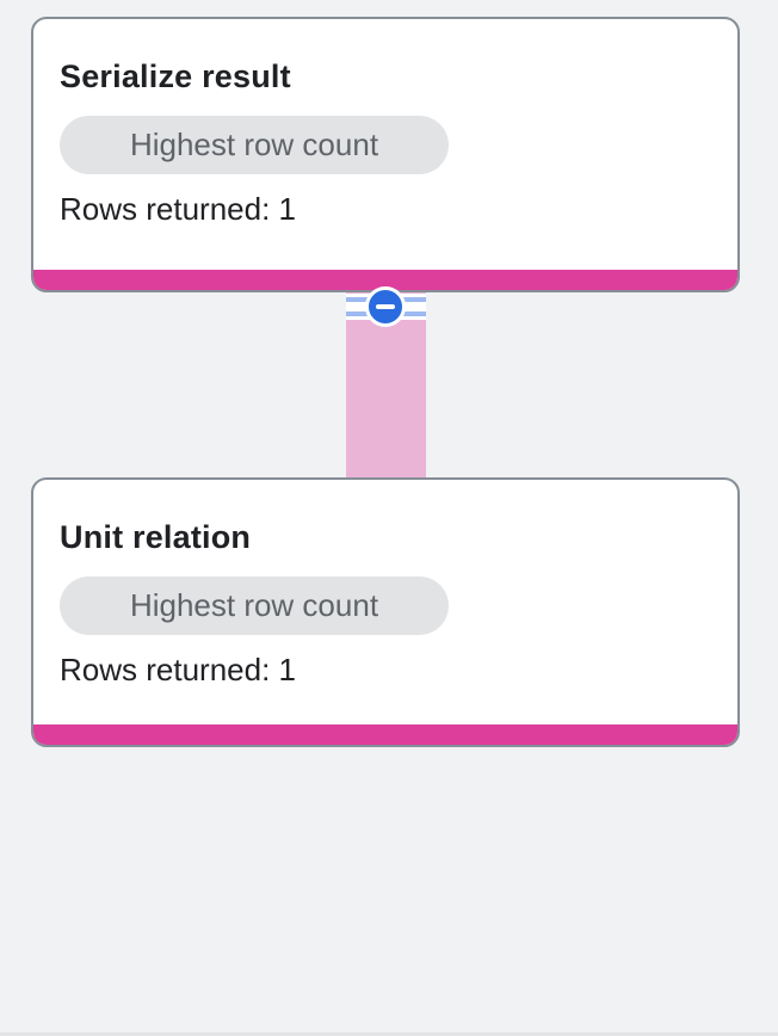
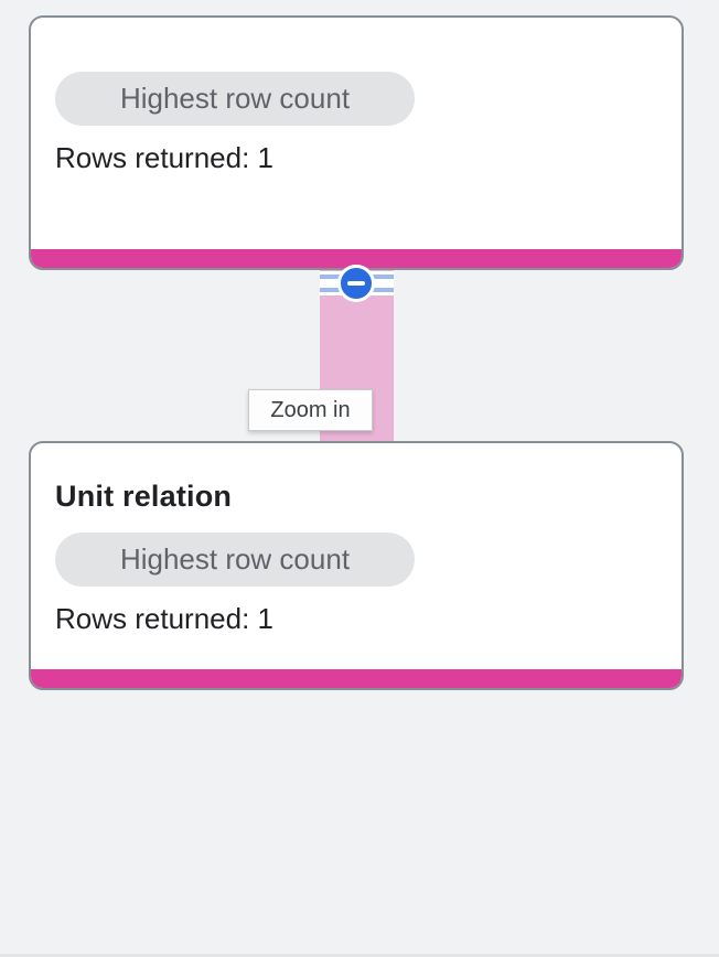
- Serialize result
  Highest row count
  Rows returned: 1
+ Zoom in
  Unit relation
  Highest row count
  Rows returned: 1
